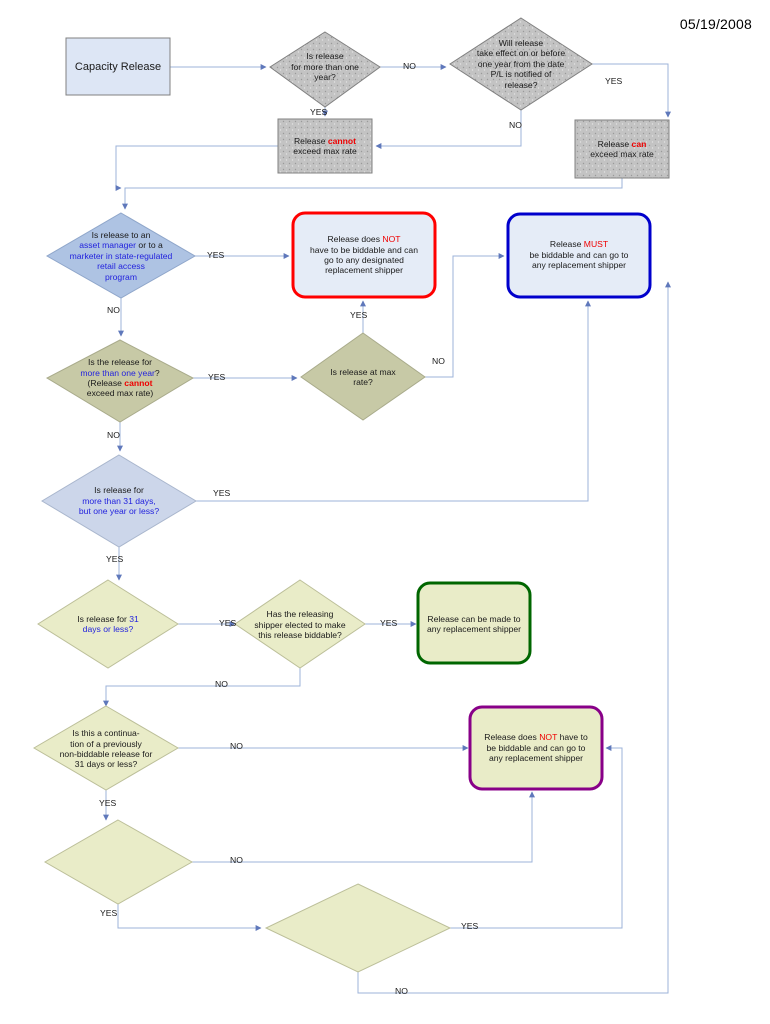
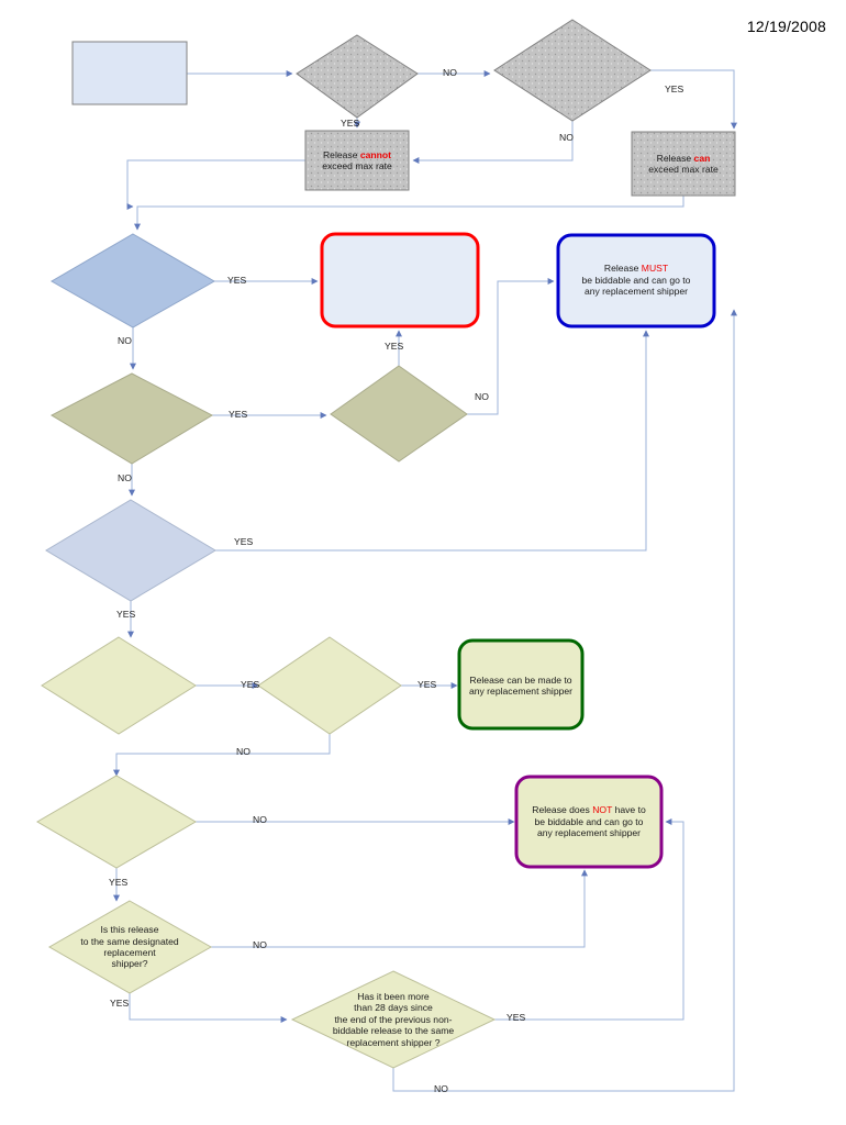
- 05/19/2008
+ 12/19/2008
- Capacity Release
- Is release
- for more than one
- year?
- Will release
- take effect on or before
- one year from the date
- P/L is notified of
- release?
  Release cannot
  exceed max rate
  Release can
  exceed max rate
- Is release to an
- asset manager or to a
- marketer in state-regulated
- retail access
- program
- Release does NOT
- have to be biddable and can
- go to any designated
- replacement shipper
  Release MUST
  be biddable and can go to
  any replacement shipper
- Is the release for
- more than one year?
- (Release cannot
- exceed max rate)
- Is release at max
- rate?
- Is release for
- more than 31 days,
- but one year or less?
- Is release for 31
- days or less?
- Has the releasing
- shipper elected to make
- this release biddable?
  Release can be made to
  any replacement shipper
- Is this a continua-
- tion of a previously
- non-biddable release for
- 31 days or less?
  Release does NOT have to
  be biddable and can go to
  any replacement shipper
+ Is this release
+ to the same designated
+ replacement
+ shipper?
+ Has it been more
+ than 28 days since
+ the end of the previous non-
+ biddable release to the same
+ replacement shipper ?
  NO
  YES
  YES
  NO
  YES
  NO
  YES
  YES
  NO
  NO
  YES
  YES
  YES
  YES
  NO
  NO
  YES
  NO
  YES
  YES
  NO
